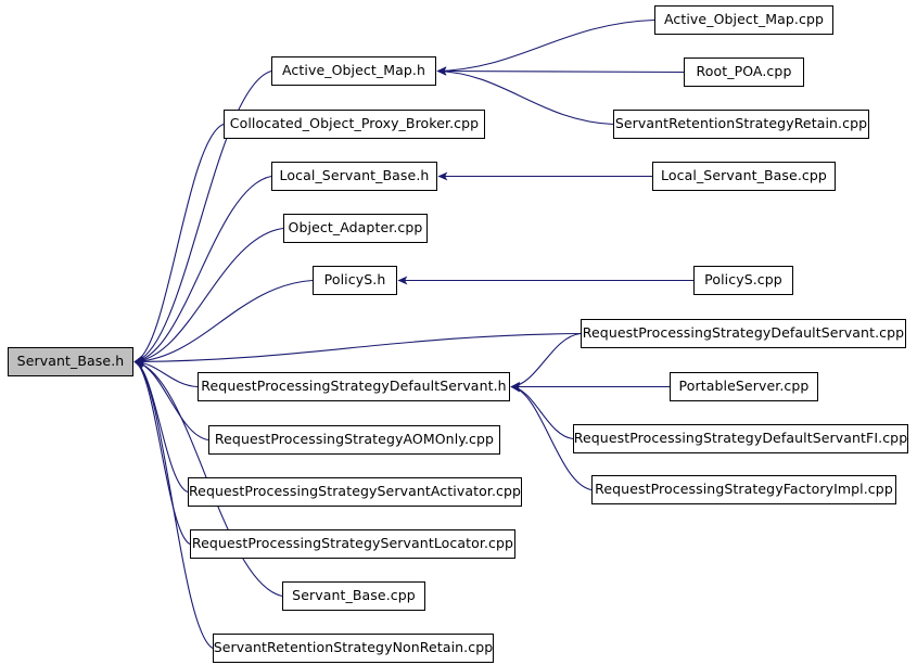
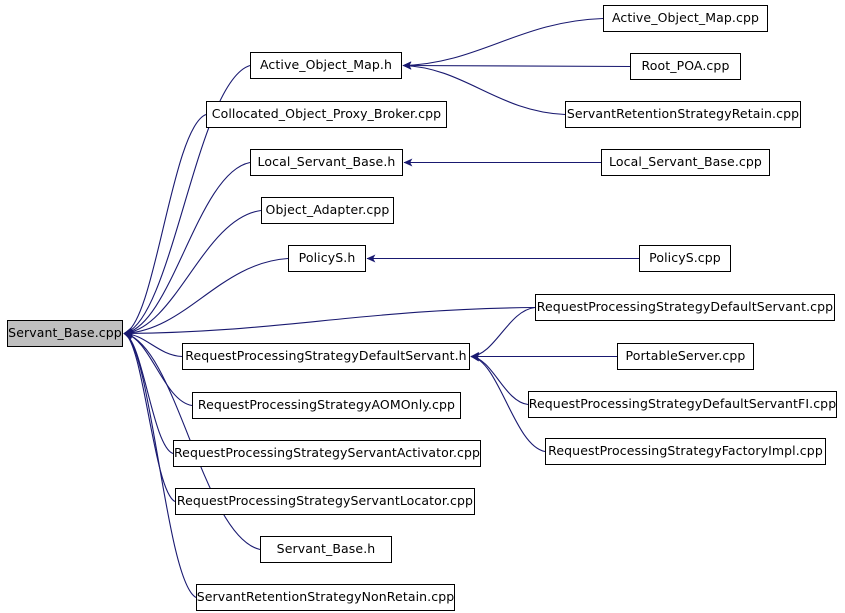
- Servant_Base.h
+ Servant_Base.cpp
  Active_Object_Map.h
  Active_Object_Map.cpp
  Root_POA.cpp
  ServantRetentionStrategyRetain.cpp
  Collocated_Object_Proxy_Broker.cpp
  Local_Servant_Base.h
  Local_Servant_Base.cpp
  Object_Adapter.cpp
  PolicyS.h
  PolicyS.cpp
  RequestProcessingStrategyDefaultServant.cpp
  RequestProcessingStrategyDefaultServant.h
  PortableServer.cpp
  RequestProcessingStrategyAOMOnly.cpp
  RequestProcessingStrategyDefaultServantFI.cpp
  RequestProcessingStrategyServantActivator.cpp
  RequestProcessingStrategyFactoryImpl.cpp
  RequestProcessingStrategyServantLocator.cpp
- Servant_Base.cpp
+ Servant_Base.h
  ServantRetentionStrategyNonRetain.cpp
